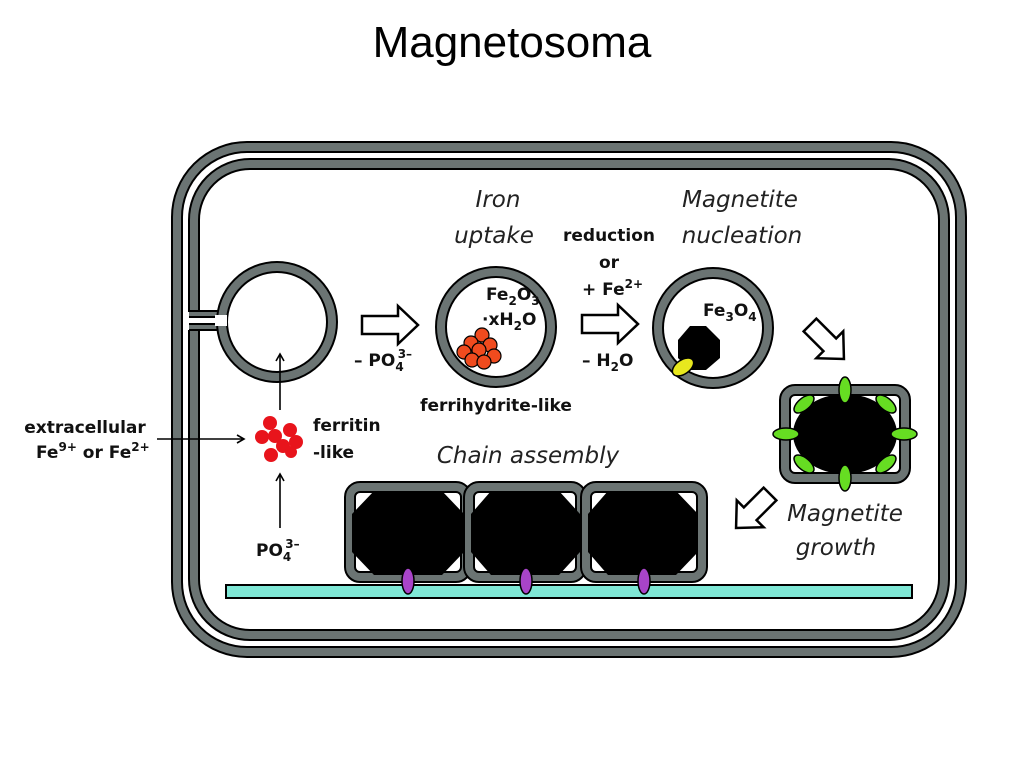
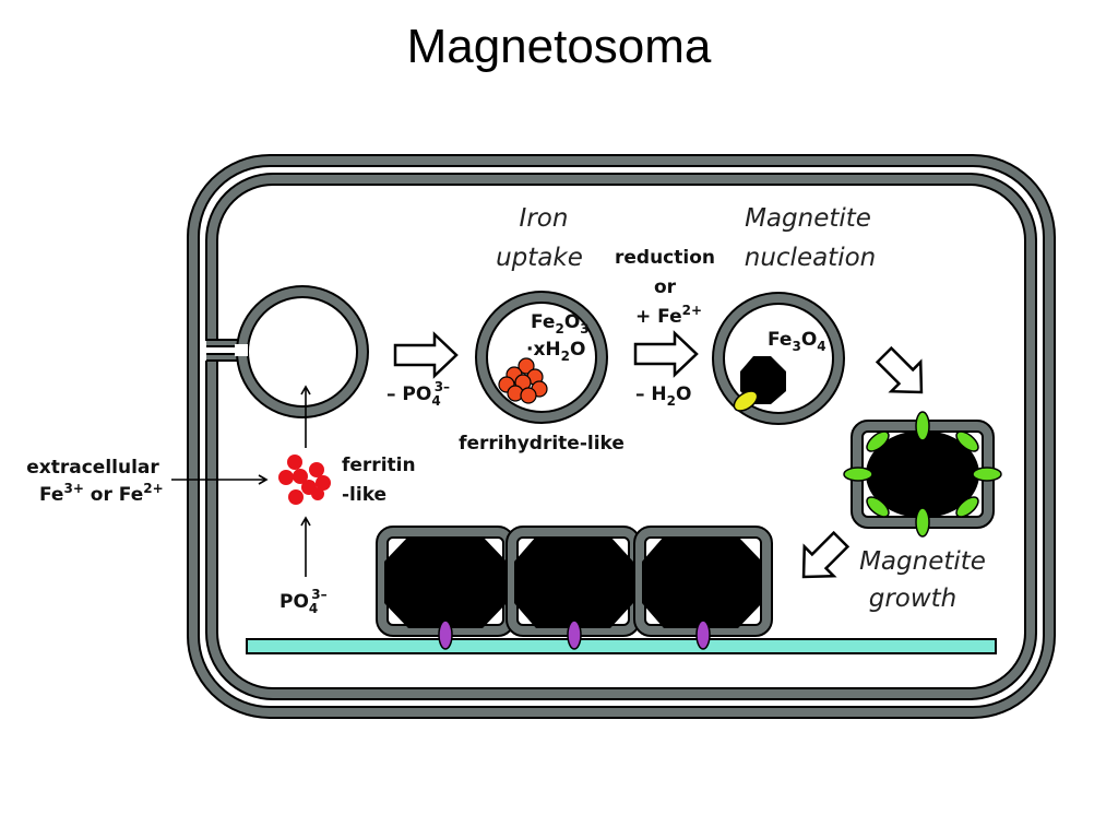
  Magnetosoma
  Iron
  uptake
  Magnetite
  nucleation
  Magnetite
  growth
- Chain assembly
  – PO4 3–
  Fe2O3
  ·xH2O
  ferrihydrite-like
  reduction
  or
  + Fe2+
  – H2O
  Fe3O4
  extracellular
- Fe9+ or Fe2+
+ Fe3+ or Fe2+
  ferritin
  -like
  PO4 3–
